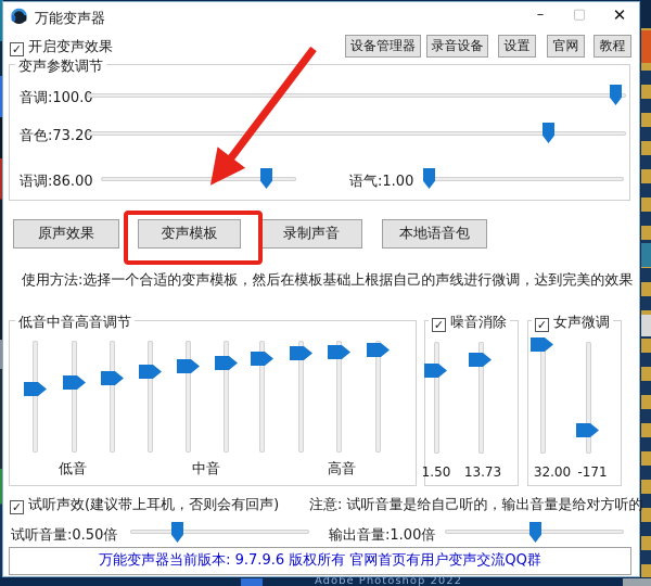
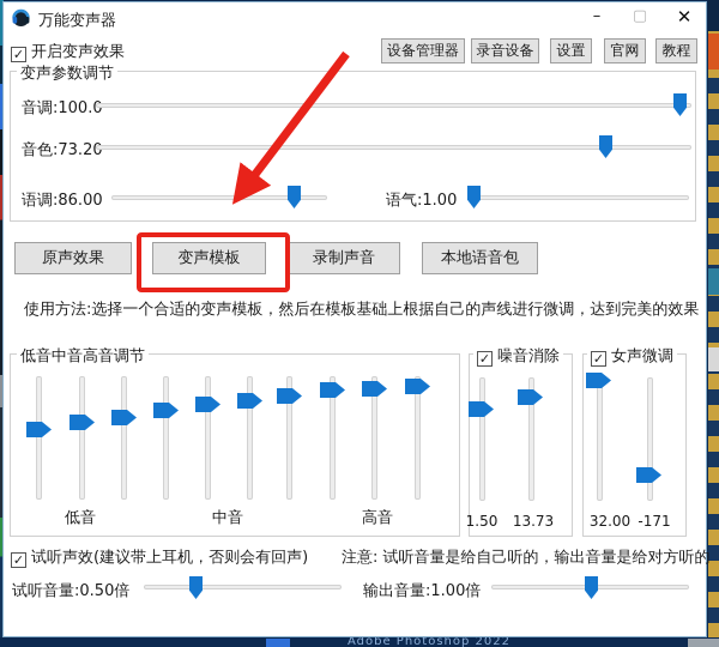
  Adobe Photoshop 2022
  万能变声器
  –
  ▢
  ✕
  ✓ 开启变声效果
  设备管理器
  录音设备
  设置
  官网
  教程
  变声参数调节
  音调:100.0
  音色:73.20
  语调:86.00
  语气:1.00
  原声效果
  变声模板
  录制声音
  本地语音包
  使用方法:选择一个合适的变声模板，然后在模板基础上根据自己的声线进行微调，达到完美的效果
  低音中音高音调节
  低音
  中音
  高音
  ✓ 噪音消除
  1.50
  13.73
  ✓ 女声微调
  32.00
  -171
  ✓ 试听声效(建议带上耳机，否则会有回声)
  注意: 试听音量是给自己听的，输出音量是给对方听的
  试听音量:0.50倍
  输出音量:1.00倍
- 万能变声器当前版本: 9.7.9.6 版权所有 官网首页有用户变声交流QQ群
